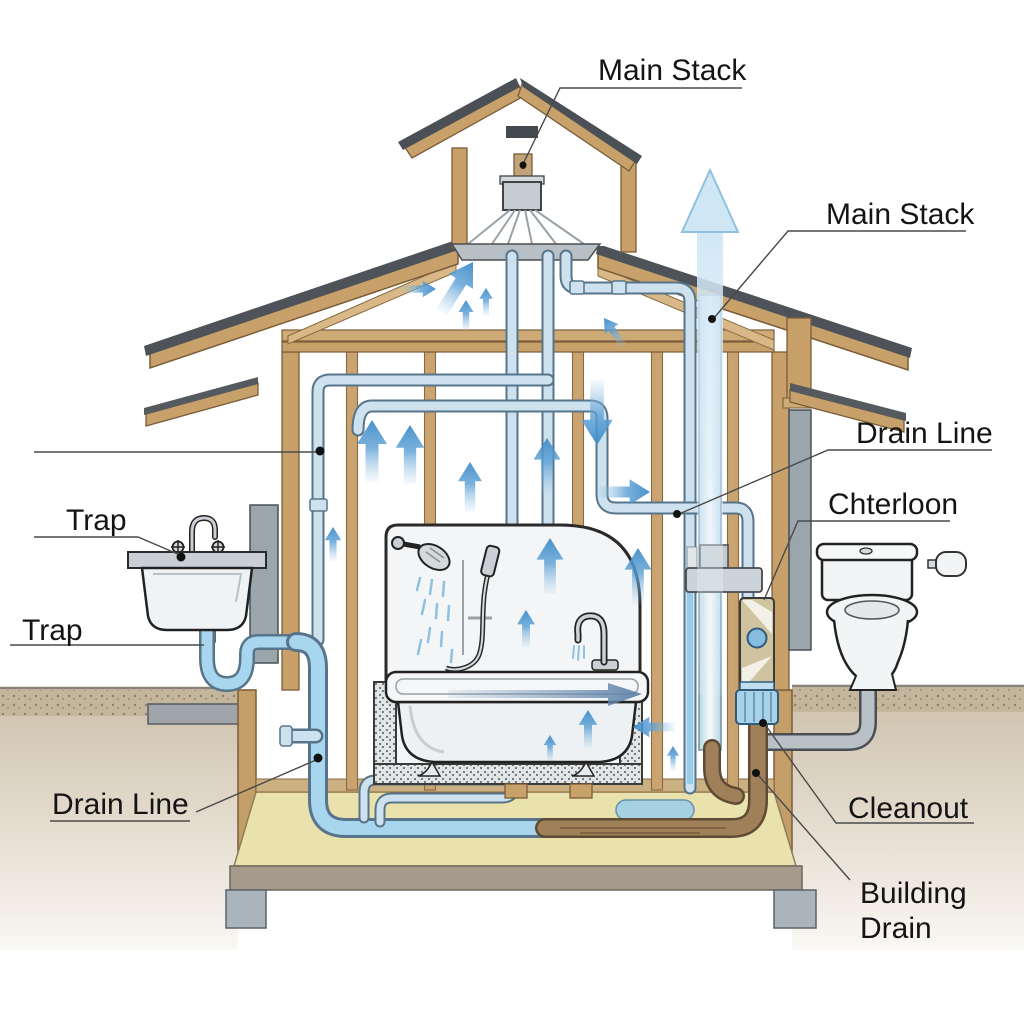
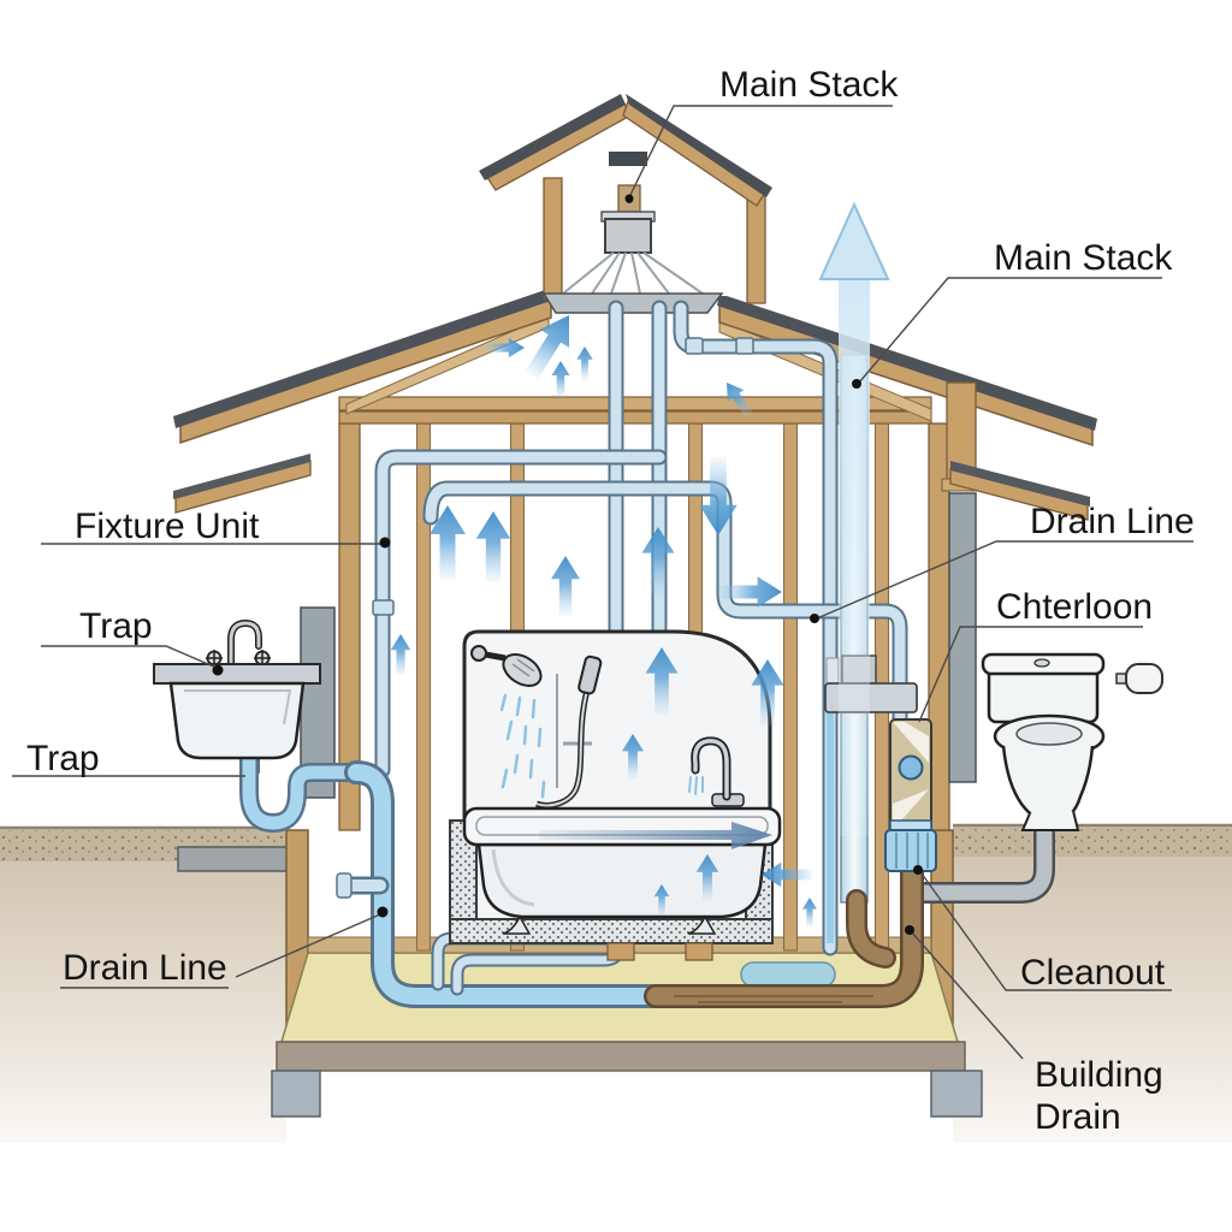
  Main Stack
  Main Stack
+ Fixture Unit
  Trap
  Trap
  Drain Line
  Chterloon
  Drain Line
  Cleanout
  Building
  Drain
